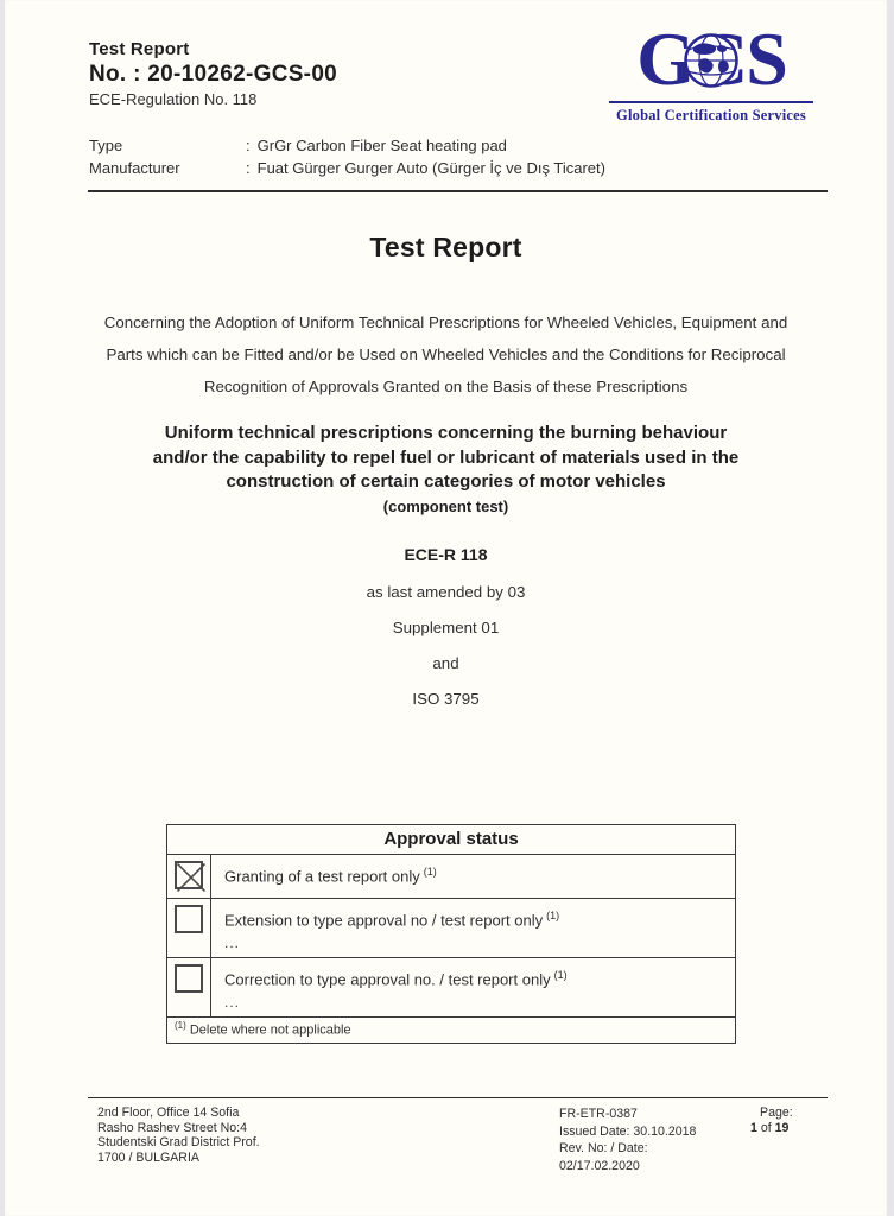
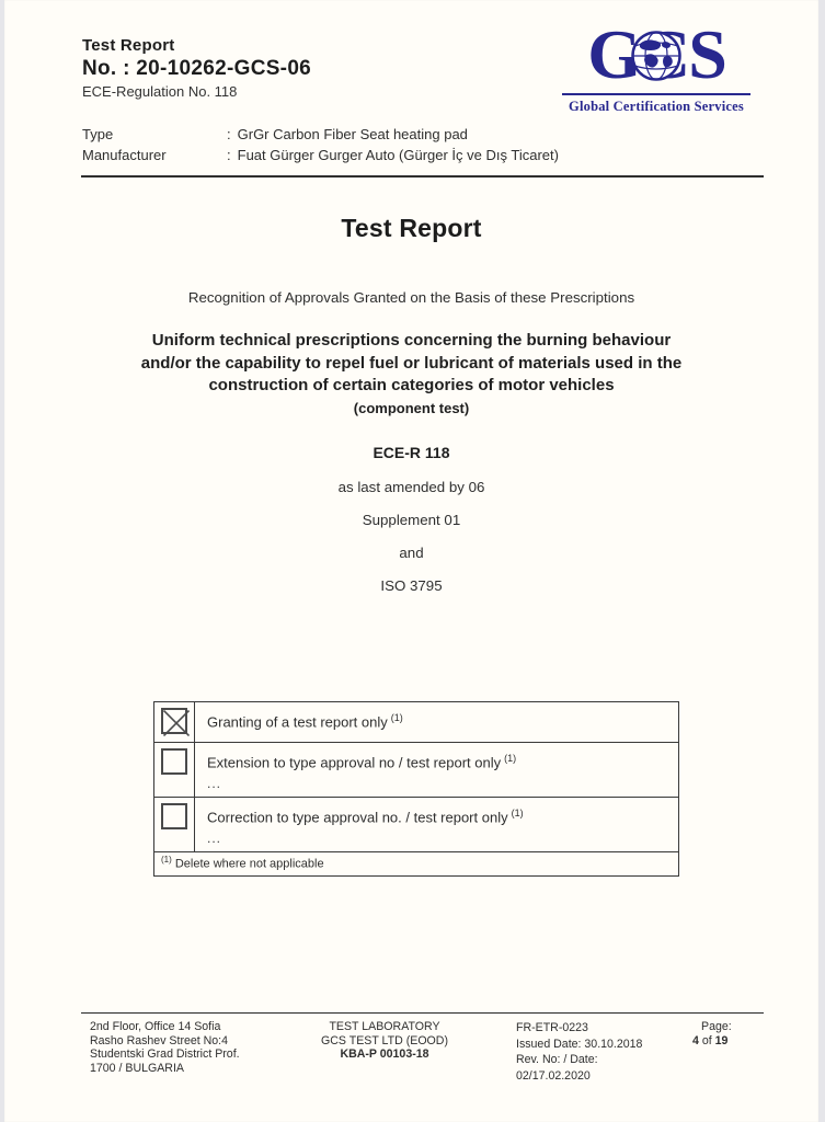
  Test Report
- No. : 20-10262-GCS-00
+ No. : 20-10262-GCS-06
  ECE-Regulation No. 118
  Global Certification Services
  Type
  :
  GrGr Carbon Fiber Seat heating pad
  Manufacturer
  :
  Fuat Gürger Gurger Auto (Gürger İç ve Dış Ticaret)
  Test Report
- Concerning the Adoption of Uniform Technical Prescriptions for Wheeled Vehicles, Equipment and
- Parts which can be Fitted and/or be Used on Wheeled Vehicles and the Conditions for Reciprocal
  Recognition of Approvals Granted on the Basis of these Prescriptions
  Uniform technical prescriptions concerning the burning behaviour
  and/or the capability to repel fuel or lubricant of materials used in the
  construction of certain categories of motor vehicles
  (component test)
  ECE-R 118
- as last amended by 03
+ as last amended by 06
  Supplement 01
  and
  ISO 3795
- Approval status
  	Granting of a test report only (1)
  	Extension to type approval no / test report only (1) ...
  	Correction to type approval no. / test report only (1) ...
  (1) Delete where not applicable
  2nd Floor, Office 14 Sofia
  Rasho Rashev Street No:4
  Studentski Grad District Prof.
  1700 / BULGARIA
+ TEST LABORATORY
+ GCS TEST LTD (EOOD)
+ KBA-P 00103-18
- FR-ETR-0387
+ FR-ETR-0223
  Issued Date: 30.10.2018
  Rev. No: / Date:
  02/17.02.2020
  Page:
- 1 of 19
+ 4 of 19
